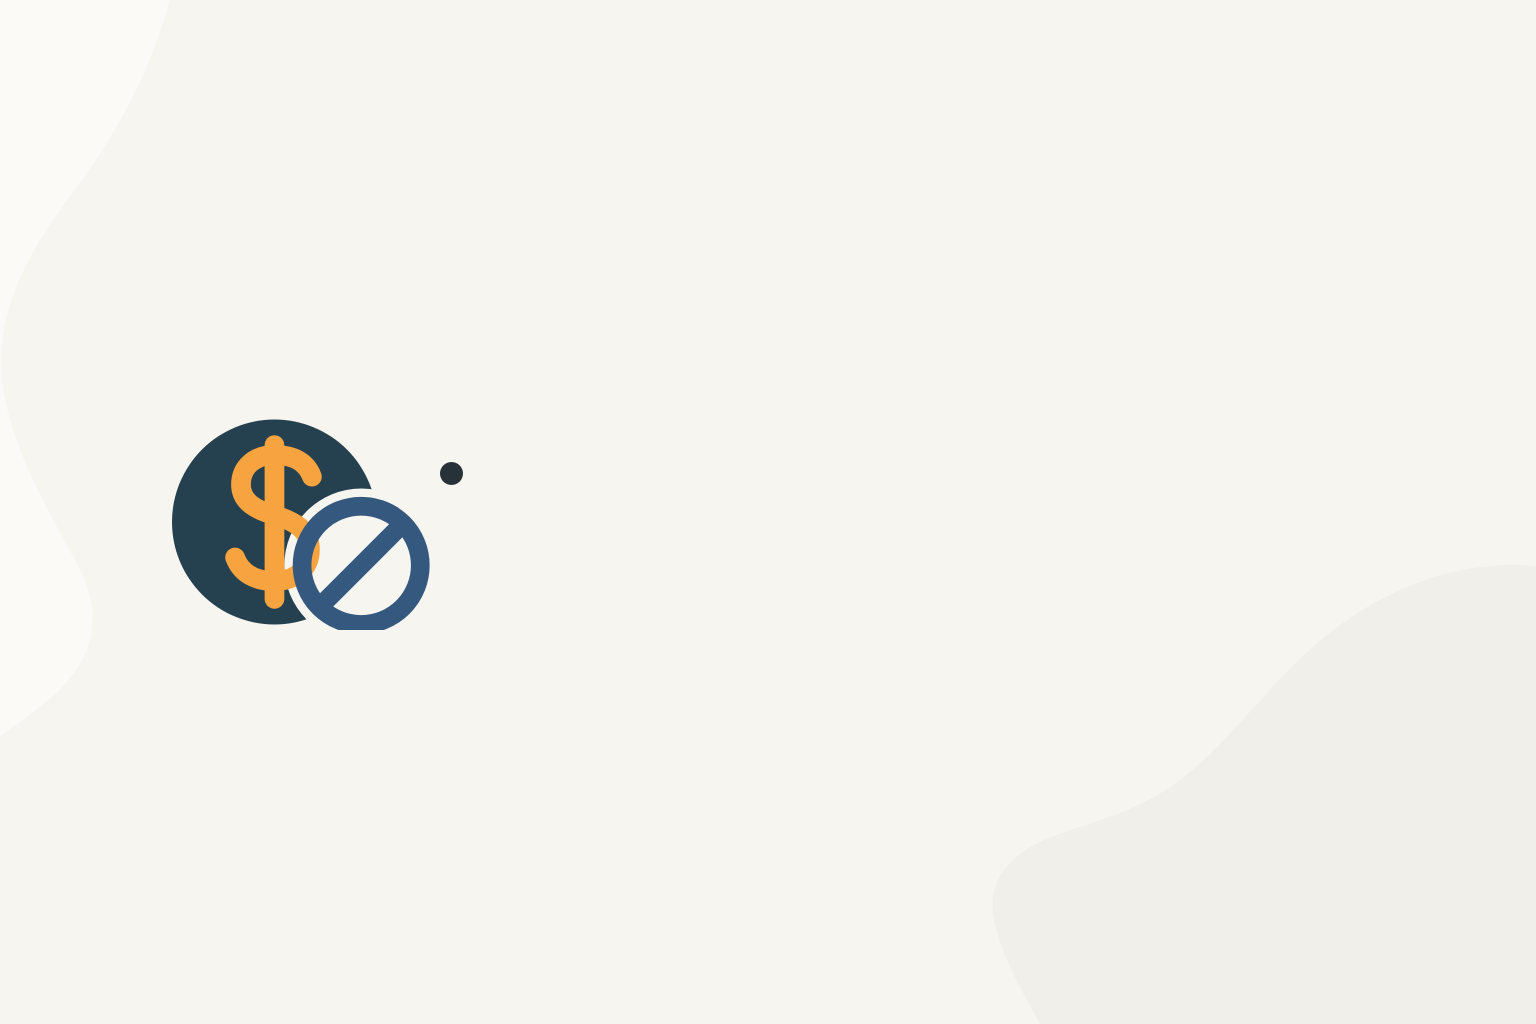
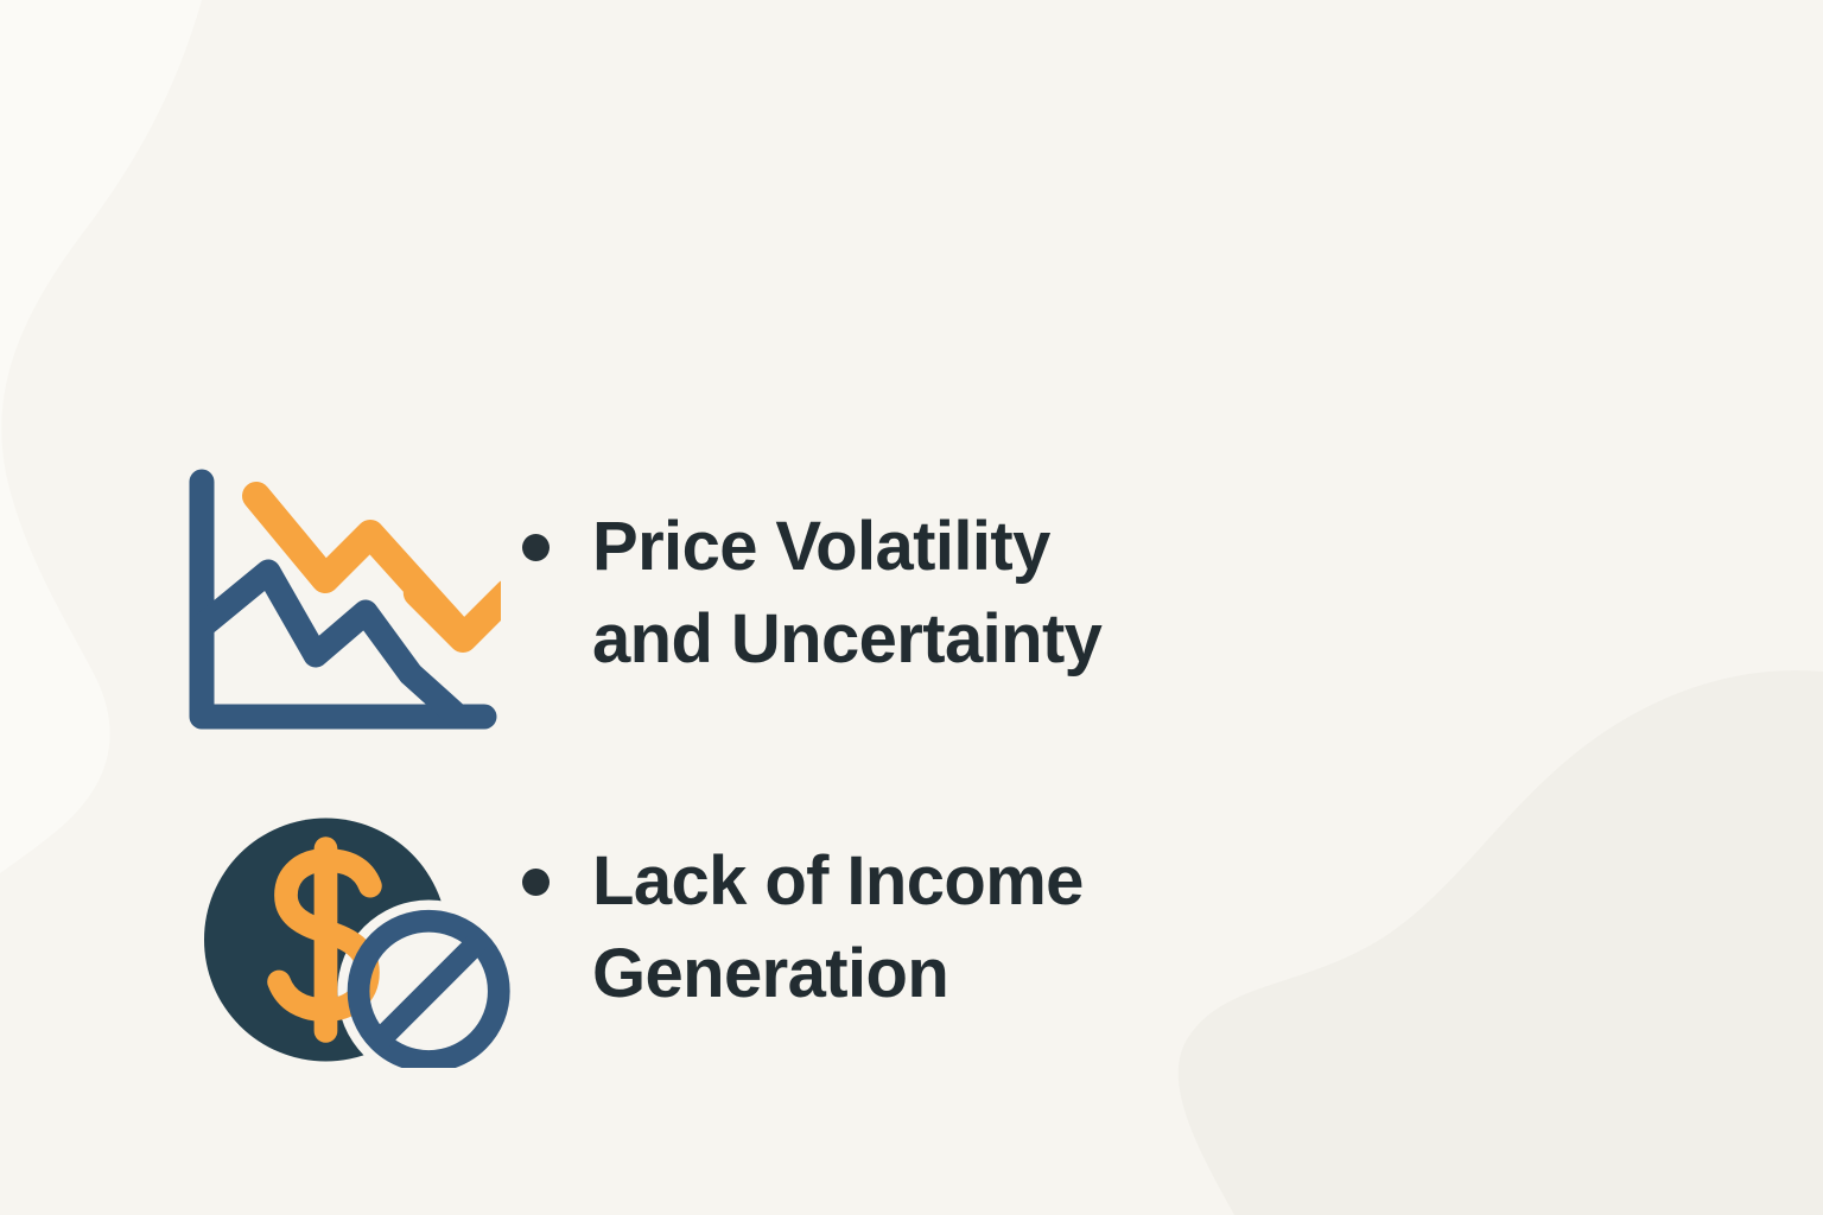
+ Price Volatility
+ and Uncertainty
+ Lack of Income
+ Generation
